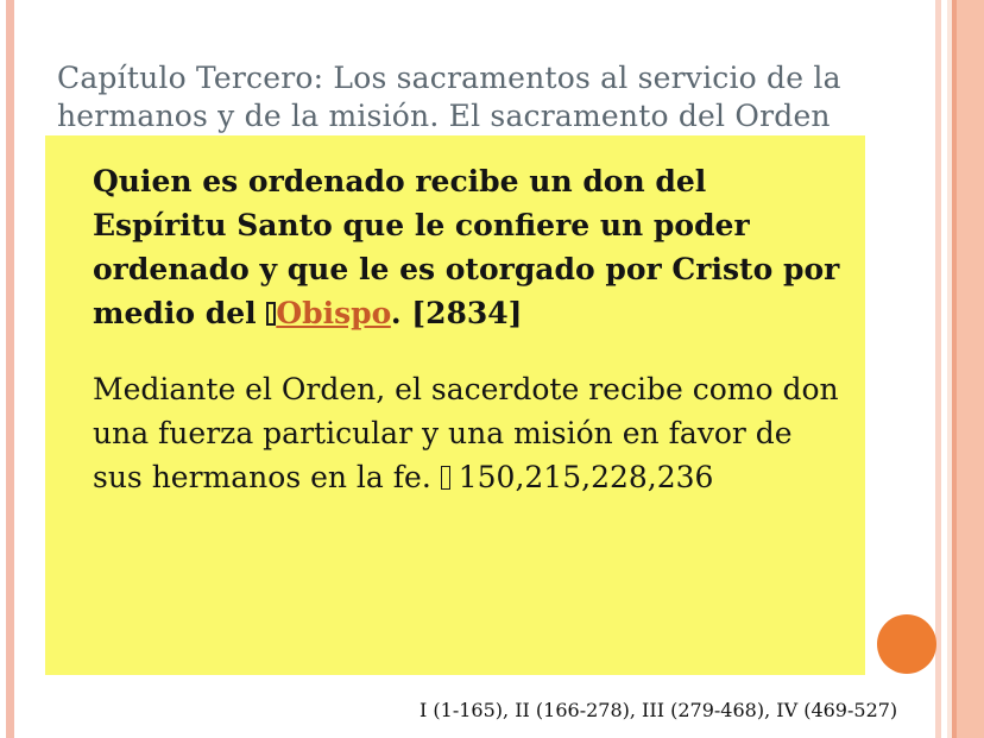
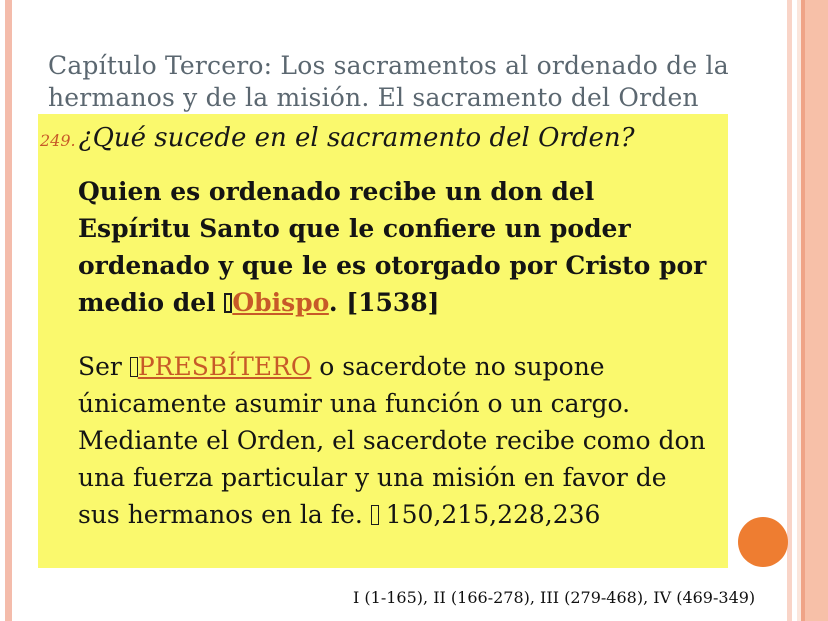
- Capítulo Tercero: Los sacramentos al servicio de la
+ Capítulo Tercero: Los sacramentos al ordenado de la
  hermanos y de la misión. El sacramento del Orden
+ 249. ¿Qué sucede en el sacramento del Orden?
  Quien es ordenado recibe un don del
  Espíritu Santo que le confiere un poder
  ordenado y que le es otorgado por Cristo por
- medio del Obispo. [2834]
+ medio del Obispo. [1538]
+ Ser PRESBÍTERO o sacerdote no supone
+ únicamente asumir una función o un cargo.
  Mediante el Orden, el sacerdote recibe como don
  una fuerza particular y una misión en favor de
  sus hermanos en la fe. 150,215,228,236
- I (1-165), II (166-278), III (279-468), IV (469-527)
+ I (1-165), II (166-278), III (279-468), IV (469-349)
